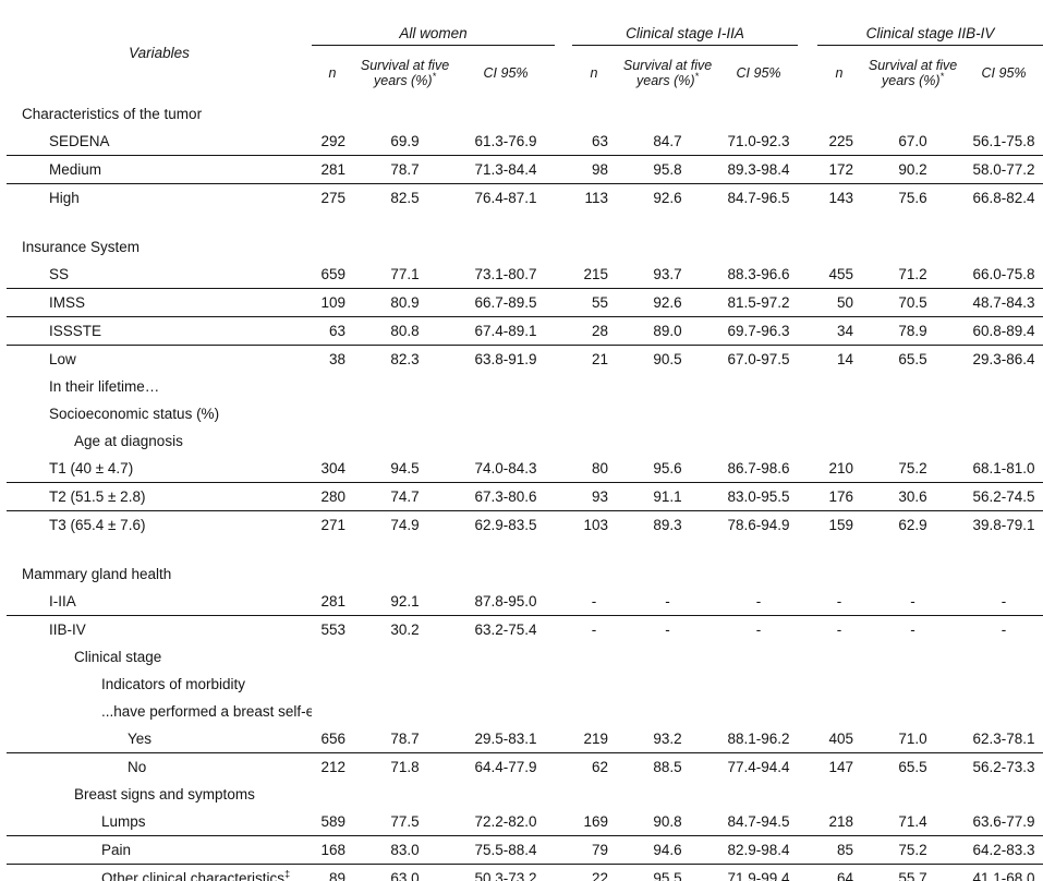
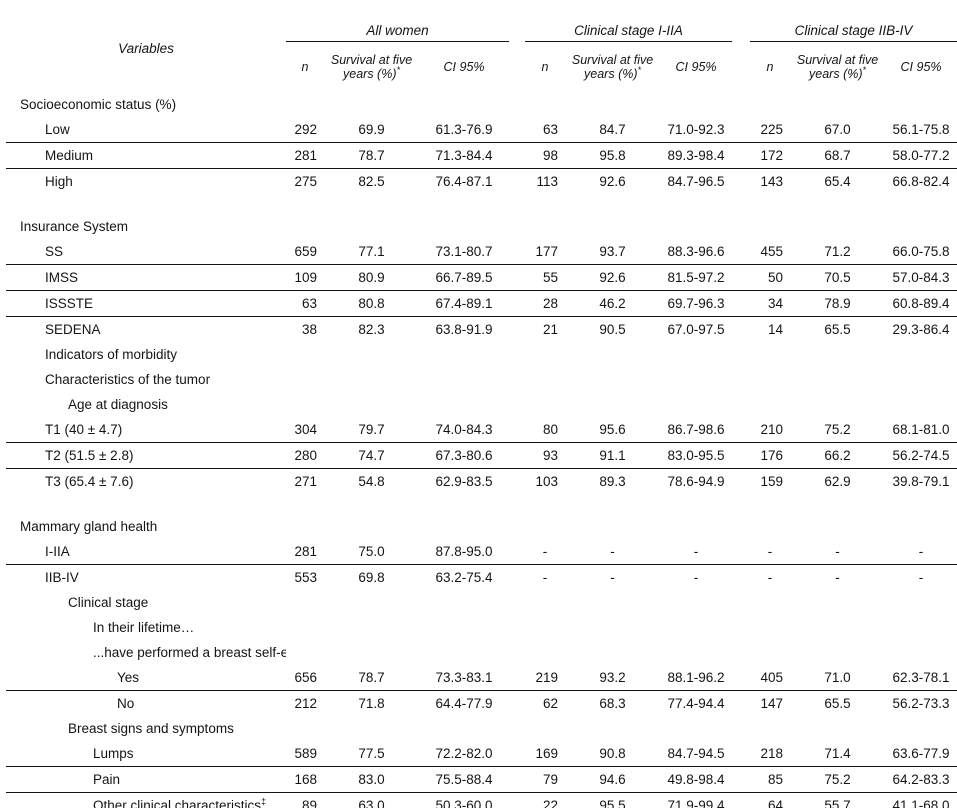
  Variables	All women		Clinical stage I-IIA		Clinical stage IIB-IV
  n	Survival at five years (%)*	CI 95%	n	Survival at five years (%)*	CI 95%	n	Survival at five years (%)*	CI 95%
- Characteristics of the tumor
+ Socioeconomic status (%)
- SEDENA	292	69.9	61.3-76.9		63	84.7	71.0-92.3		225	67.0	56.1-75.8
+ Low	292	69.9	61.3-76.9		63	84.7	71.0-92.3		225	67.0	56.1-75.8
- Medium	281	78.7	71.3-84.4		98	95.8	89.3-98.4		172	90.2	58.0-77.2
+ Medium	281	78.7	71.3-84.4		98	95.8	89.3-98.4		172	68.7	58.0-77.2
- High	275	82.5	76.4-87.1		113	92.6	84.7-96.5		143	75.6	66.8-82.4
+ High	275	82.5	76.4-87.1		113	92.6	84.7-96.5		143	65.4	66.8-82.4
  Insurance System
- SS	659	77.1	73.1-80.7		215	93.7	88.3-96.6		455	71.2	66.0-75.8
+ SS	659	77.1	73.1-80.7		177	93.7	88.3-96.6		455	71.2	66.0-75.8
- IMSS	109	80.9	66.7-89.5		55	92.6	81.5-97.2		50	70.5	48.7-84.3
+ IMSS	109	80.9	66.7-89.5		55	92.6	81.5-97.2		50	70.5	57.0-84.3
- ISSSTE	63	80.8	67.4-89.1		28	89.0	69.7-96.3		34	78.9	60.8-89.4
+ ISSSTE	63	80.8	67.4-89.1		28	46.2	69.7-96.3		34	78.9	60.8-89.4
- Low	38	82.3	63.8-91.9		21	90.5	67.0-97.5		14	65.5	29.3-86.4
+ SEDENA	38	82.3	63.8-91.9		21	90.5	67.0-97.5		14	65.5	29.3-86.4
- In their lifetime…
+ Indicators of morbidity
- Socioeconomic status (%)
+ Characteristics of the tumor
  Age at diagnosis
- T1 (40 ± 4.7)	304	94.5	74.0-84.3		80	95.6	86.7-98.6		210	75.2	68.1-81.0
+ T1 (40 ± 4.7)	304	79.7	74.0-84.3		80	95.6	86.7-98.6		210	75.2	68.1-81.0
- T2 (51.5 ± 2.8)	280	74.7	67.3-80.6		93	91.1	83.0-95.5		176	30.6	56.2-74.5
+ T2 (51.5 ± 2.8)	280	74.7	67.3-80.6		93	91.1	83.0-95.5		176	66.2	56.2-74.5
- T3 (65.4 ± 7.6)	271	74.9	62.9-83.5		103	89.3	78.6-94.9		159	62.9	39.8-79.1
+ T3 (65.4 ± 7.6)	271	54.8	62.9-83.5		103	89.3	78.6-94.9		159	62.9	39.8-79.1
  Mammary gland health
- I-IIA	281	92.1	87.8-95.0		-	-	-		-	-	-
+ I-IIA	281	75.0	87.8-95.0		-	-	-		-	-	-
- IIB-IV	553	30.2	63.2-75.4		-	-	-		-	-	-
+ IIB-IV	553	69.8	63.2-75.4		-	-	-		-	-	-
  Clinical stage
- Indicators of morbidity
+ In their lifetime…
  ...have performed a breast self-e
- Yes	656	78.7	29.5-83.1		219	93.2	88.1-96.2		405	71.0	62.3-78.1
+ Yes	656	78.7	73.3-83.1		219	93.2	88.1-96.2		405	71.0	62.3-78.1
- No	212	71.8	64.4-77.9		62	88.5	77.4-94.4		147	65.5	56.2-73.3
+ No	212	71.8	64.4-77.9		62	68.3	77.4-94.4		147	65.5	56.2-73.3
  Breast signs and symptoms
  Lumps	589	77.5	72.2-82.0		169	90.8	84.7-94.5		218	71.4	63.6-77.9
- Pain	168	83.0	75.5-88.4		79	94.6	82.9-98.4		85	75.2	64.2-83.3
+ Pain	168	83.0	75.5-88.4		79	94.6	49.8-98.4		85	75.2	64.2-83.3
- Other clinical characteristics‡	89	63.0	50.3-73.2		22	95.5	71.9-99.4		64	55.7	41.1-68.0
+ Other clinical characteristics‡	89	63.0	50.3-60.0		22	95.5	71.9-99.4		64	55.7	41.1-68.0
